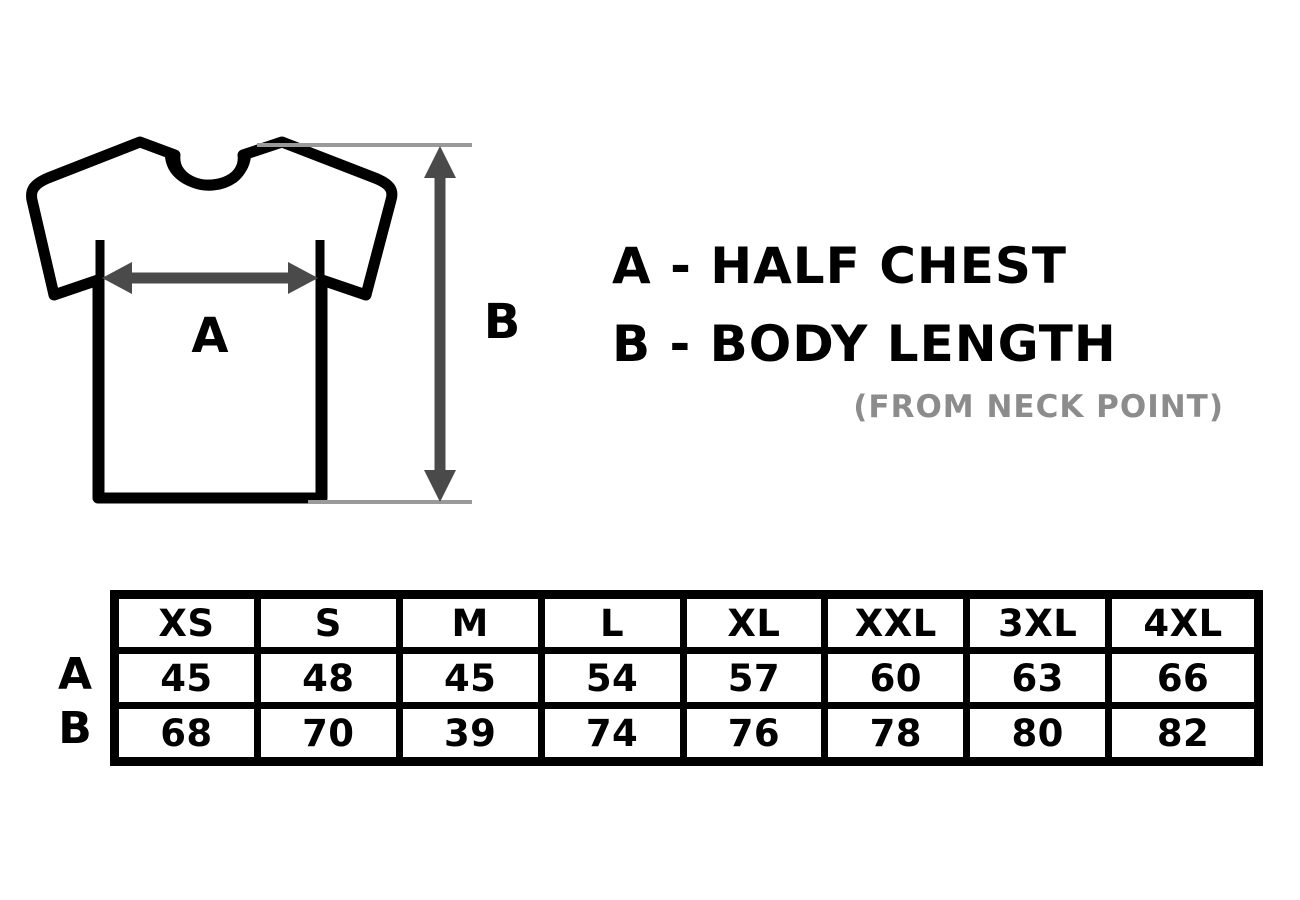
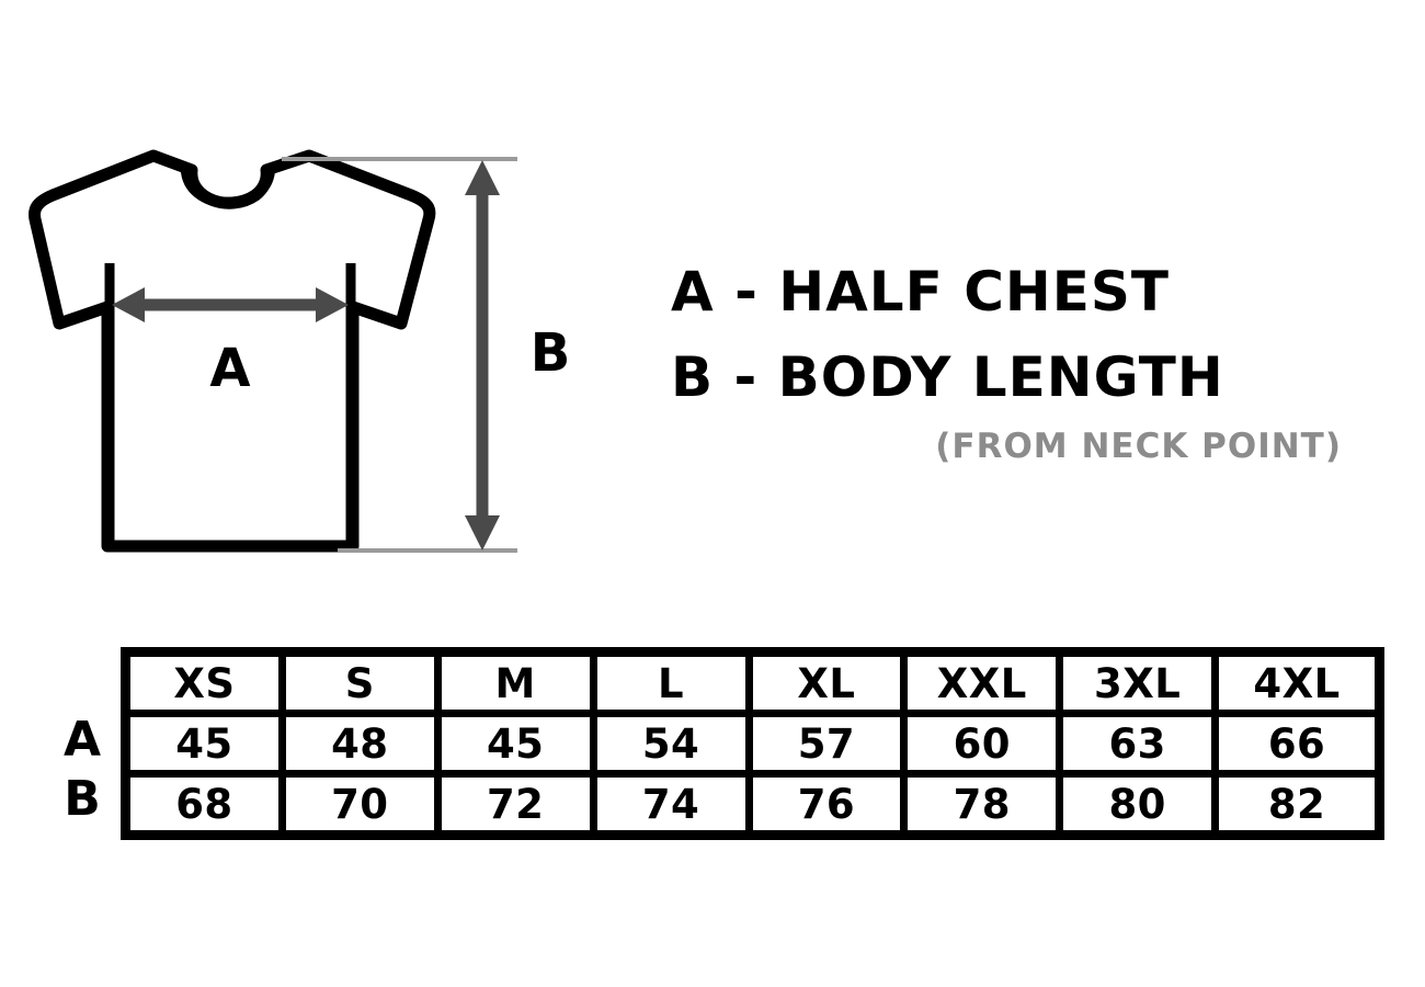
  A
  B
  A - HALF CHEST
  B - BODY LENGTH
  (FROM NECK POINT)
  A
  B
  XS	S	M	L	XL	XXL	3XL	4XL
  45	48	45	54	57	60	63	66
- 68	70	39	74	76	78	80	82
+ 68	70	72	74	76	78	80	82
